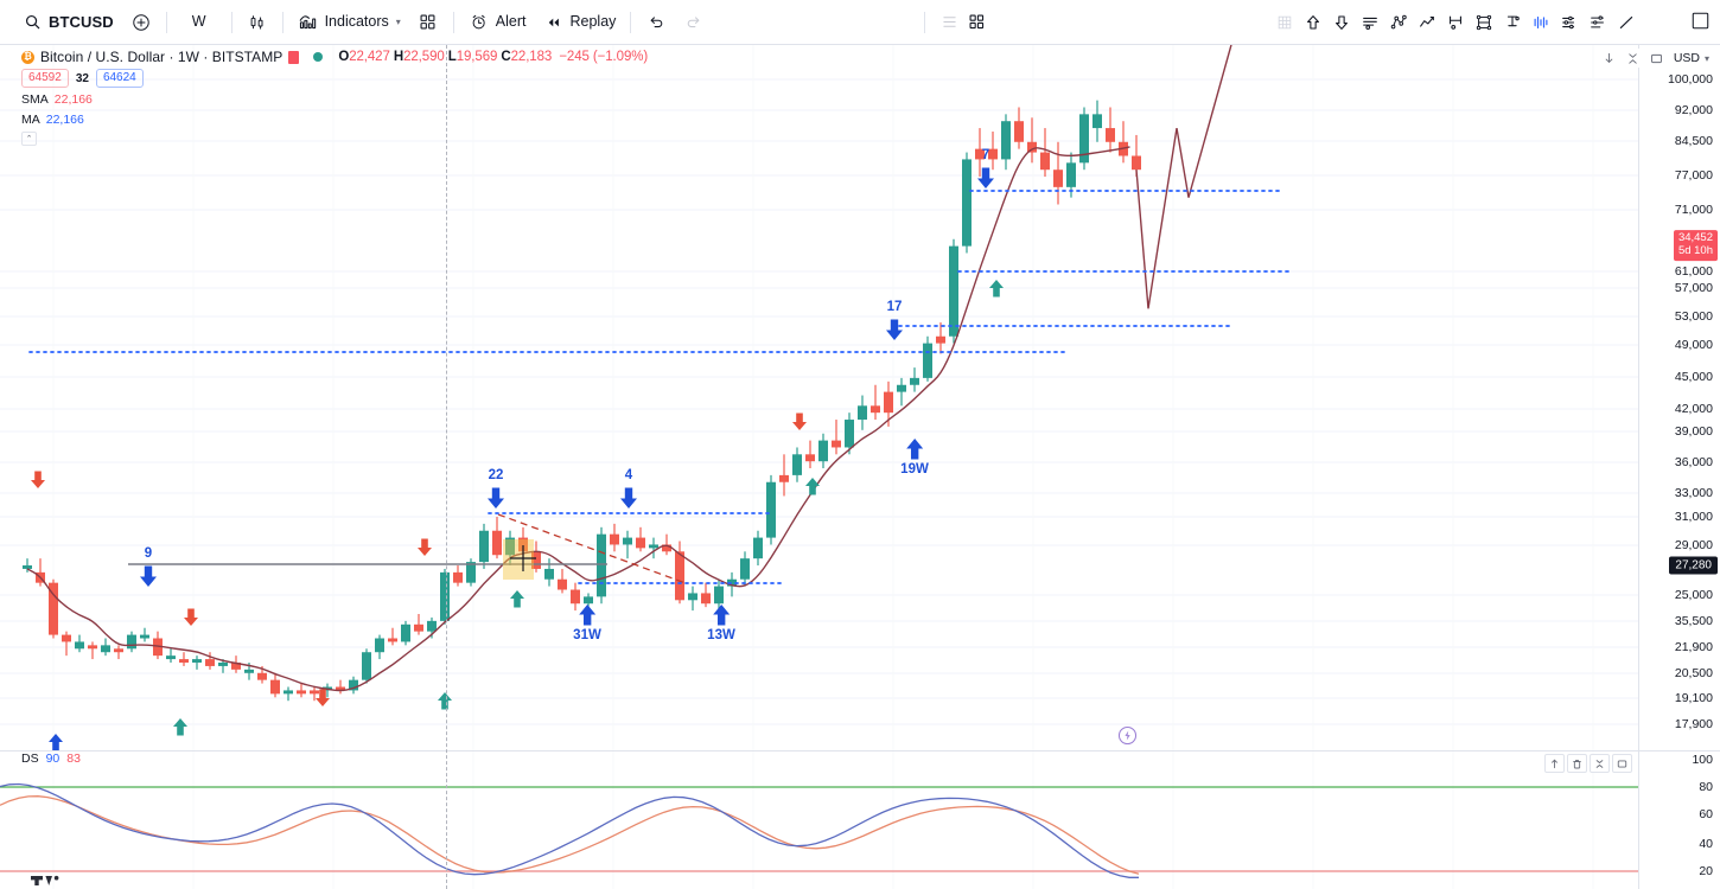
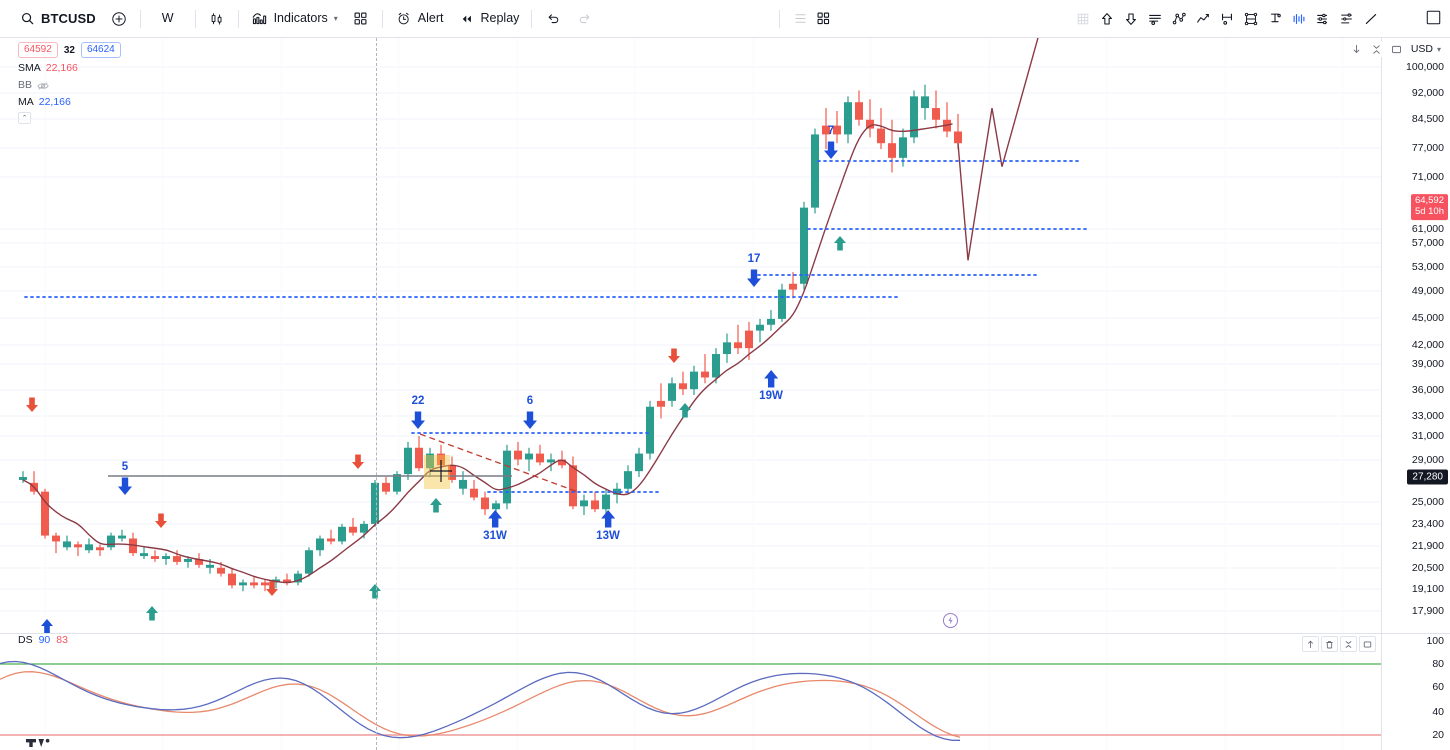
  BTCUSD
  W
  Indicators
  ▾
  Alert
  Replay
- 9
+ 5
  22
- 4
+ 6
  17
  7
  31W
  13W
  19W
- ₿
- Bitcoin / U.S. Dollar · 1W · BITSTAMP
- O22,427 H22,590 L19,569 C22,183 −245 (−1.09%)
  64592
  32
  64624
  SMA
  22,166
+ BB
  MA
  22,166
  USD
  ▾
  100,000
  92,000
  84,500
  77,000
  71,000
  61,000
  57,000
  53,000
  49,000
  45,000
  42,000
  39,000
  36,000
  33,000
  31,000
  29,000
  25,000
- 35,500
+ 23,400
  21,900
  20,500
  19,100
  17,900
- 34,452
+ 64,592
  5d 10h
  27,280
  DS
  90
  83
  100
  80
  60
  40
  20
